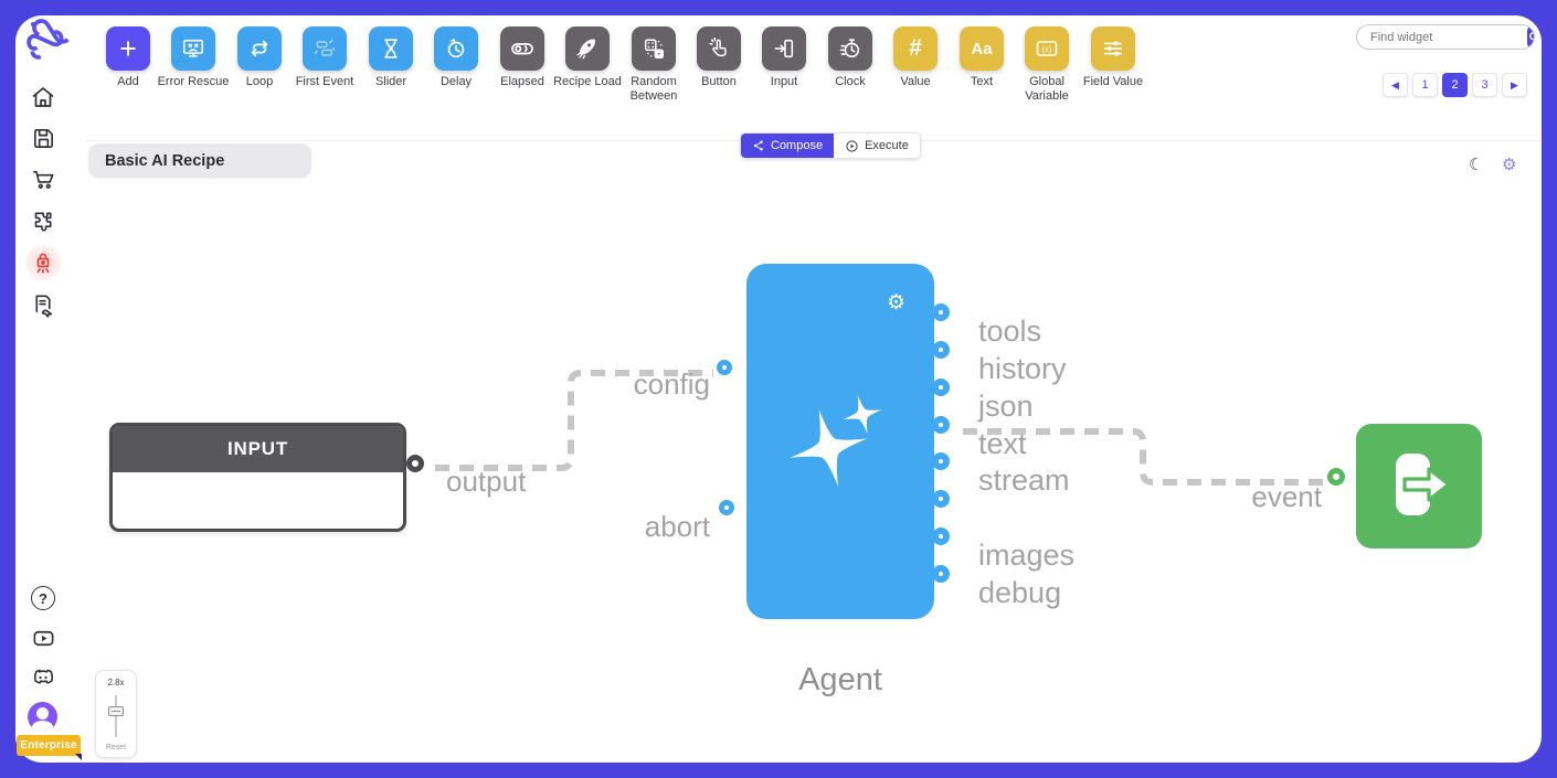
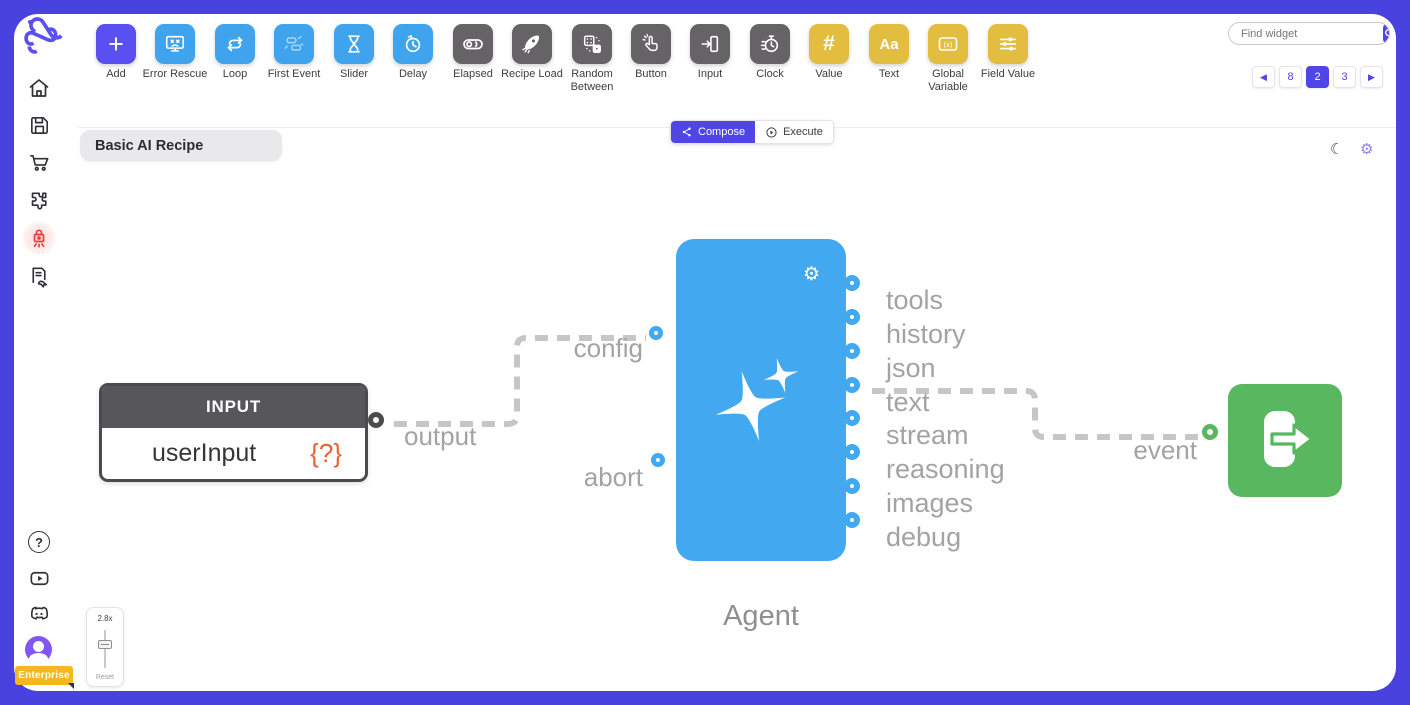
  ?
  Enterprise
  +
  Add
  Error Rescue
  Loop
  First Event
  Slider
  Delay
  Elapsed
  Recipe Load
  Random Between
  Button
  Input
  Clock
  #
  Value
  Aa
  Text
  (x)
  Global Variable
  Field Value
  Find widget
  ◀
- 1
+ 8
  2
  3
  ▶
  Basic AI Recipe
  Compose
  Execute
  ☾
  ⚙
  INPUT
+ userInput
+ {?}
  output
  ⚙
  Agent
  config
  abort
  tools
  history
  json
  text
  stream
+ reasoning
  images
  debug
  event
  2.8x
